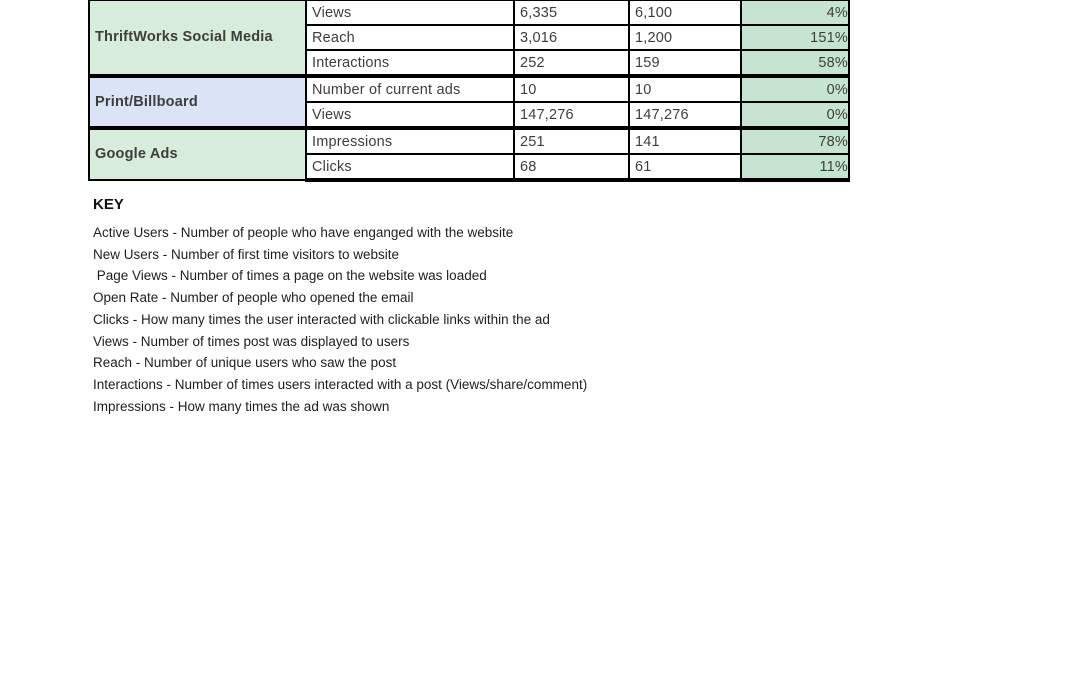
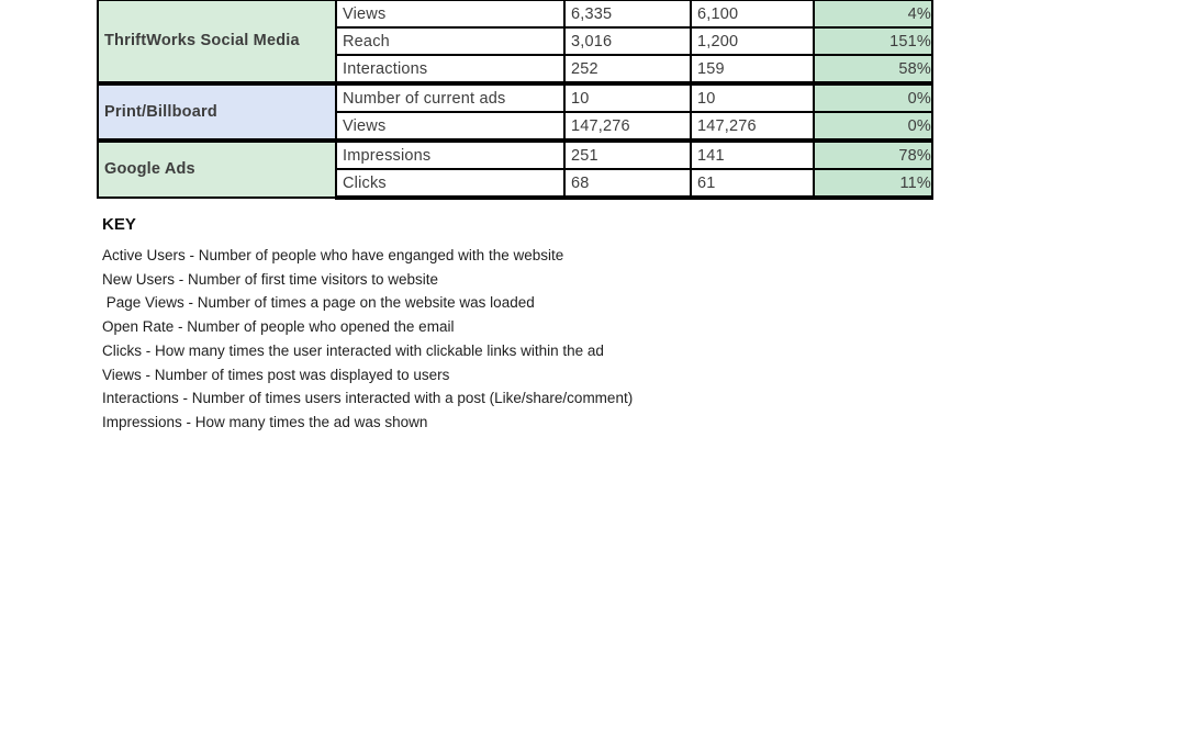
  ThriftWorks Social Media	Views	6,335	6,100	4%
  Reach	3,016	1,200	151%
  Interactions	252	159	58%
  Print/Billboard	Number of current ads	10	10	0%
  Views	147,276	147,276	0%
  Google Ads	Impressions	251	141	78%
  Clicks	68	61	11%
  KEY
  Active Users - Number of people who have enganged with the website
  New Users - Number of first time visitors to website
  Page Views - Number of times a page on the website was loaded
  Open Rate - Number of people who opened the email
  Clicks - How many times the user interacted with clickable links within the ad
  Views - Number of times post was displayed to users
- Reach - Number of unique users who saw the post
- Interactions - Number of times users interacted with a post (Views/share/comment)
+ Interactions - Number of times users interacted with a post (Like/share/comment)
  Impressions - How many times the ad was shown
